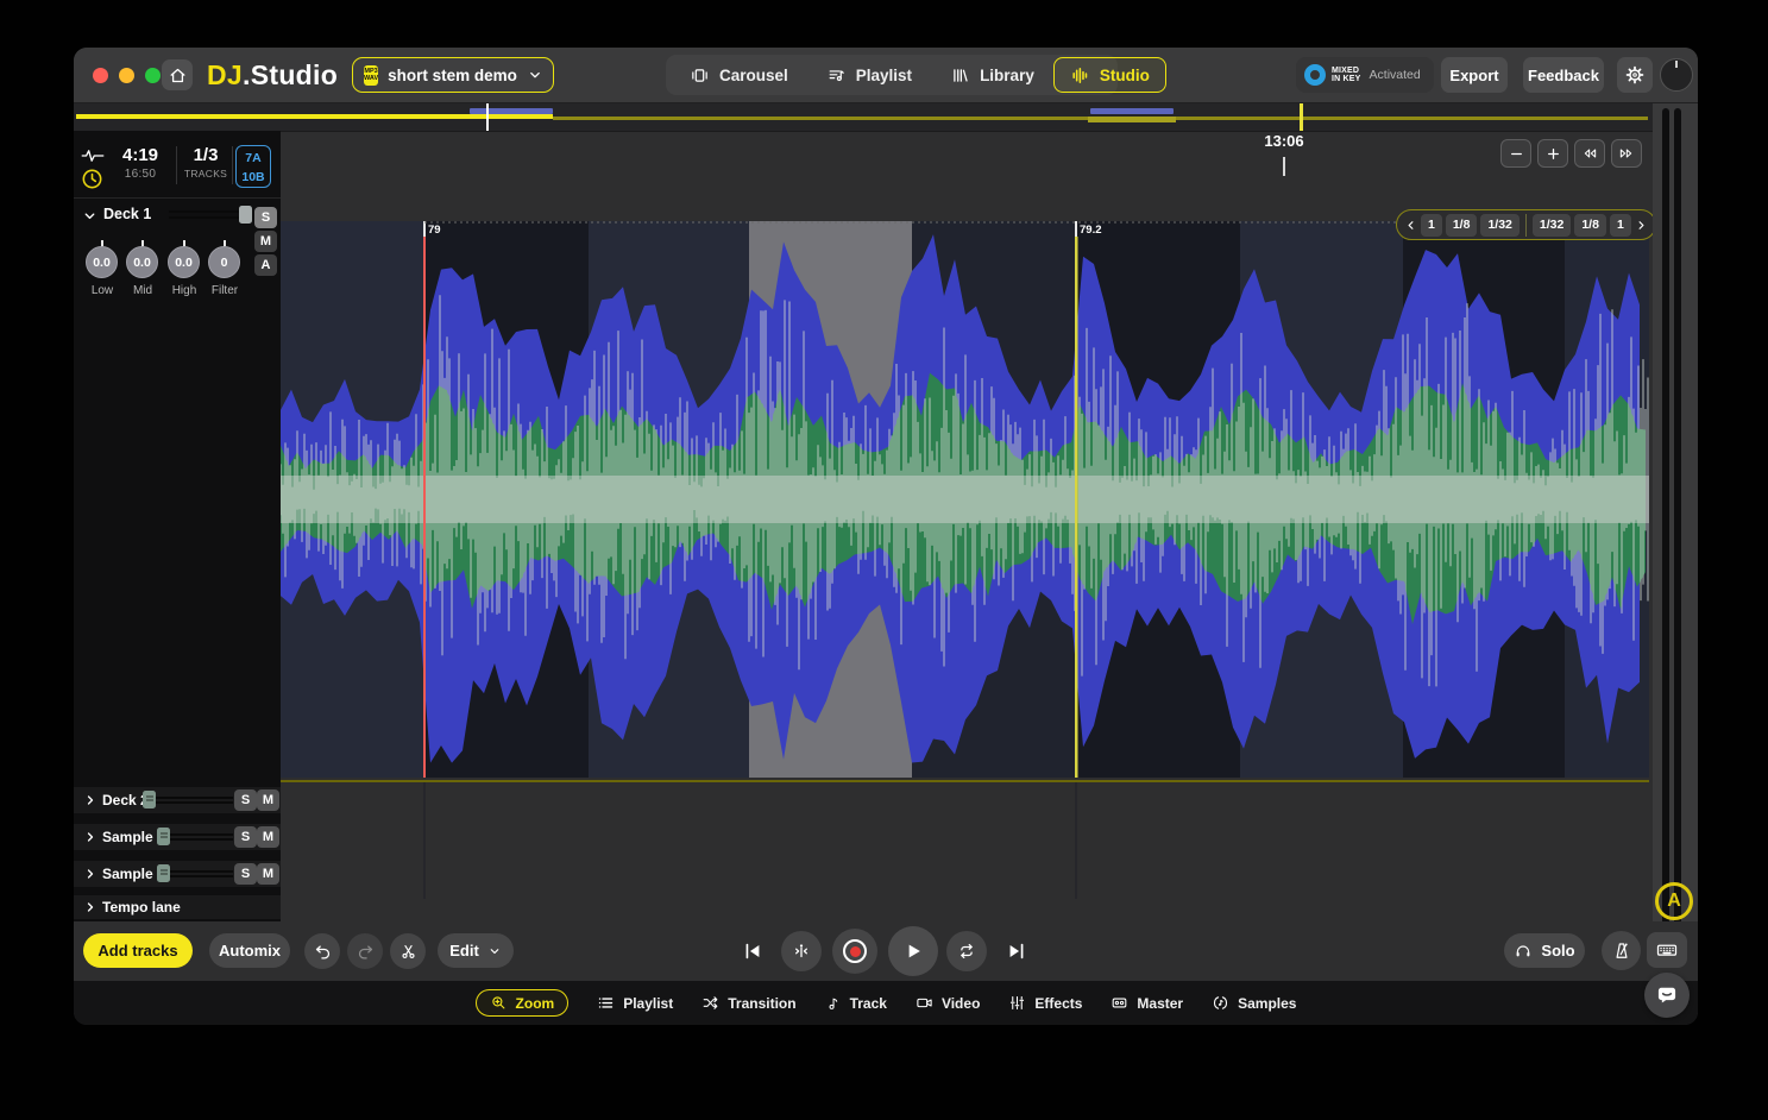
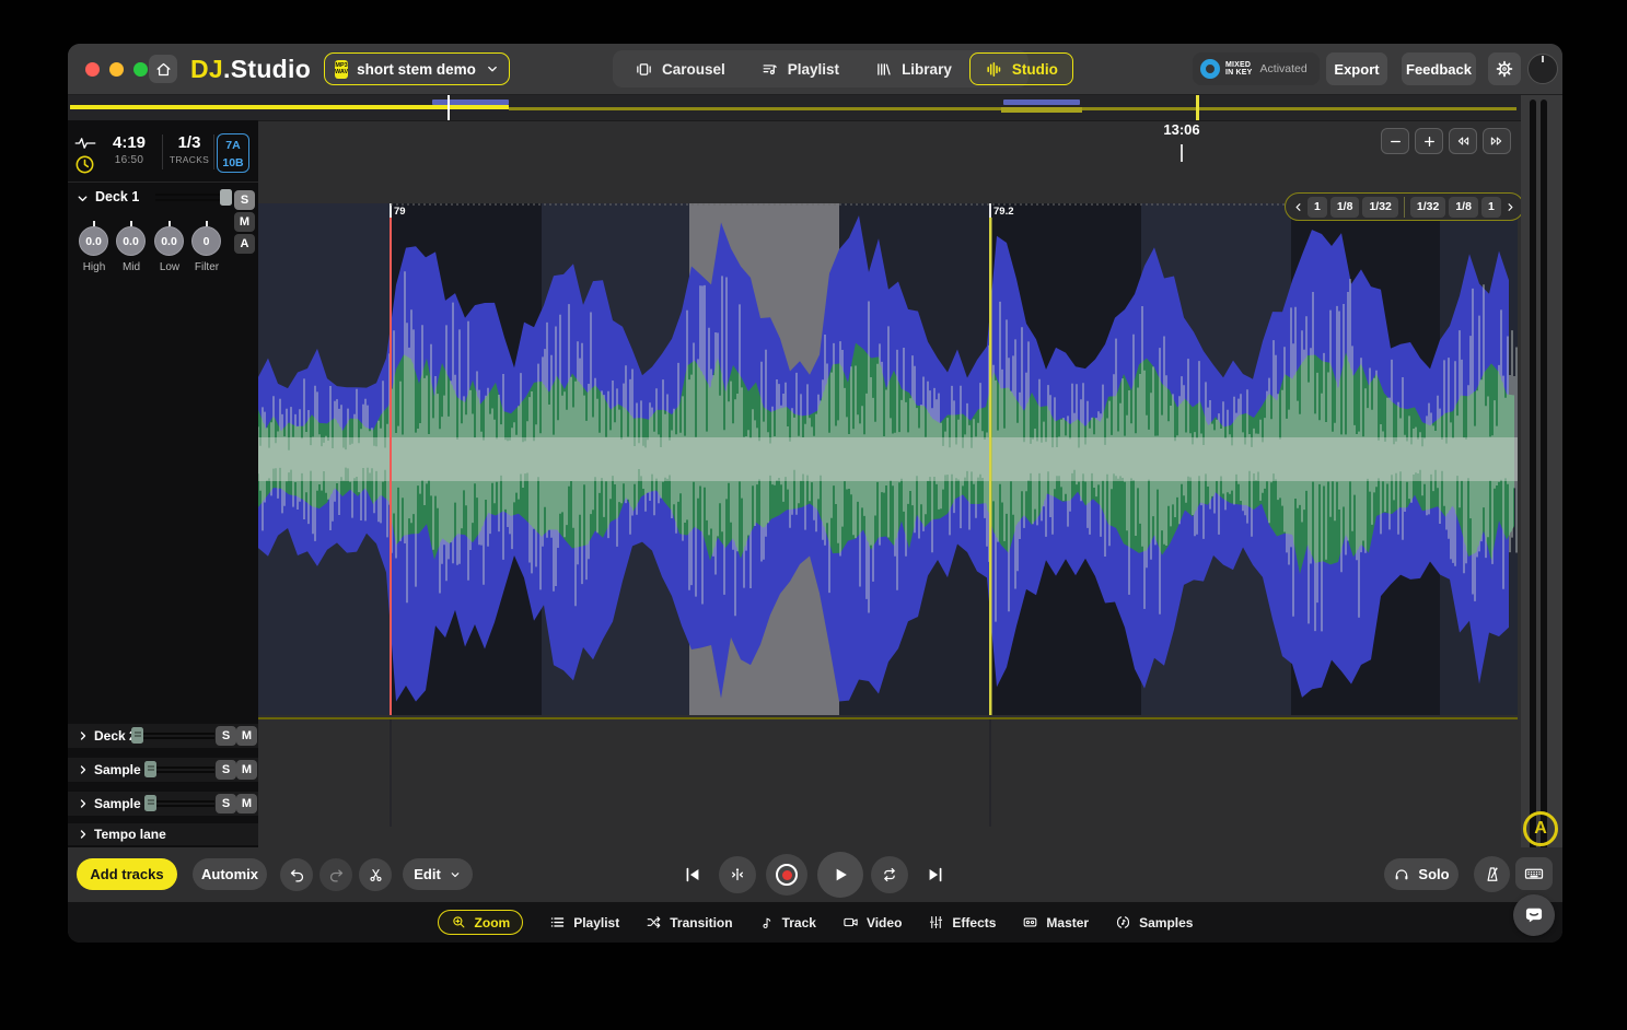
  DJ.Studio
  short stem demo
  Carousel
  Playlist
  Library
  Studio
  Activated
  Export
  Feedback
  13:06
  4:19
  16:50
  1/3
  TRACKS
  7A
  10B
  Deck 1
  S
  M
  A
  0.0
  0.0
  0.0
  0
- Low
+ High
  Mid
- High
+ Low
  Filter
  Deck
  S
  M
  Sample
  S
  M
  Sample
  S
  M
  Tempo lane
  79
  79.2
  1
  1/8
  1/32
  1/32
  1/8
  1
  A
  Add tracks
  Automix
  Edit
  Solo
  Zoom
  Playlist
  Transition
  Track
  Video
  Effects
  Master
  Samples
